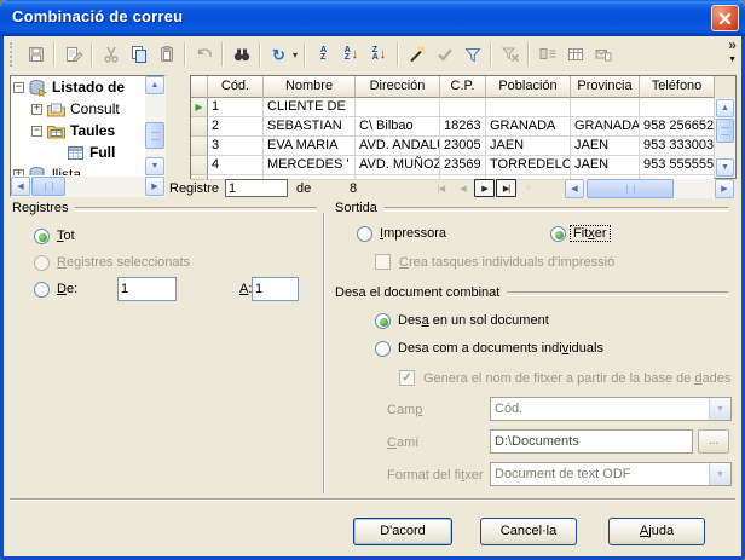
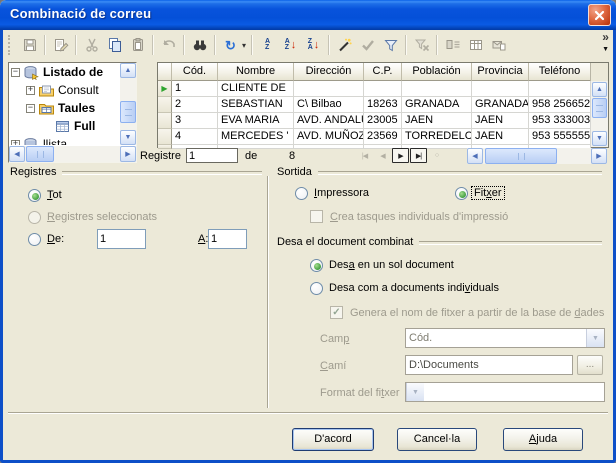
  Combinació de correu
  ↻
  ▾
  ↓
  ↓
  »
  −
  Listado de
  +
  Consult
  −
  Taules
  Full
  +
  llista
  Cód.
  Nombre
  Dirección
  C.P.
  Población
  Provincia
  Teléfono
  ▶
  1
  CLIENTE DE
  2
  SEBASTIAN
  C\ Bilbao
  18263
  GRANADA
  GRANADA
  958 256652
  3
  EVA MARIA
  AVD. ANDAL
  23005
  JAEN
  JAEN
  953 333003
  4
  MERCEDES '
  AVD. MUÑOZ
  23569
  TORREDELC
  JAEN
  953 555555
  Registre
  1
  de
  8
  Registres
  Tot
  Registres seleccionats
  De:
  1
  A:
  1
  Sortida
  Impressora
  Fitxer
  Crea tasques individuals d'impressió
  Desa el document combinat
  Desa en un sol document
  Desa com a documents individuals
  ✓
  Genera el nom de fitxer a partir de la base de dades
  Camp
  Cód.
  Camí
  D:\Documents
  ...
  Format del fitxer
- Document de text ODF
  D'acord
  Cancel·la
  Ajuda
